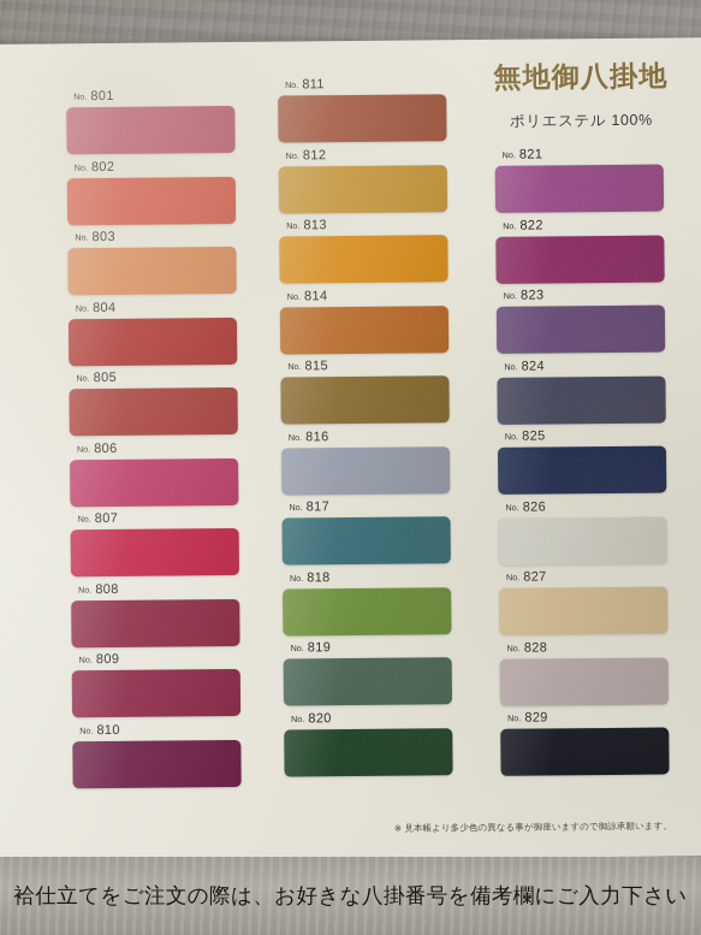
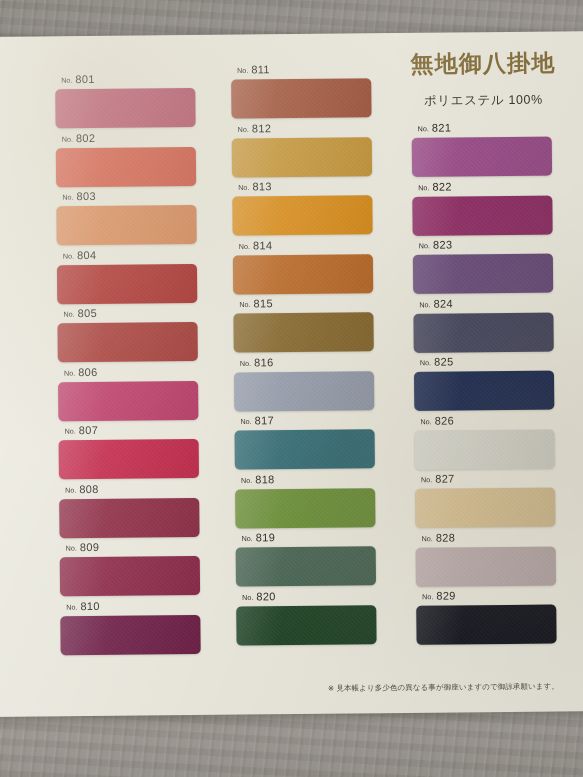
- 袷仕立てをご注文の際は、お好きな八掛番号を備考欄にご入力下さい
